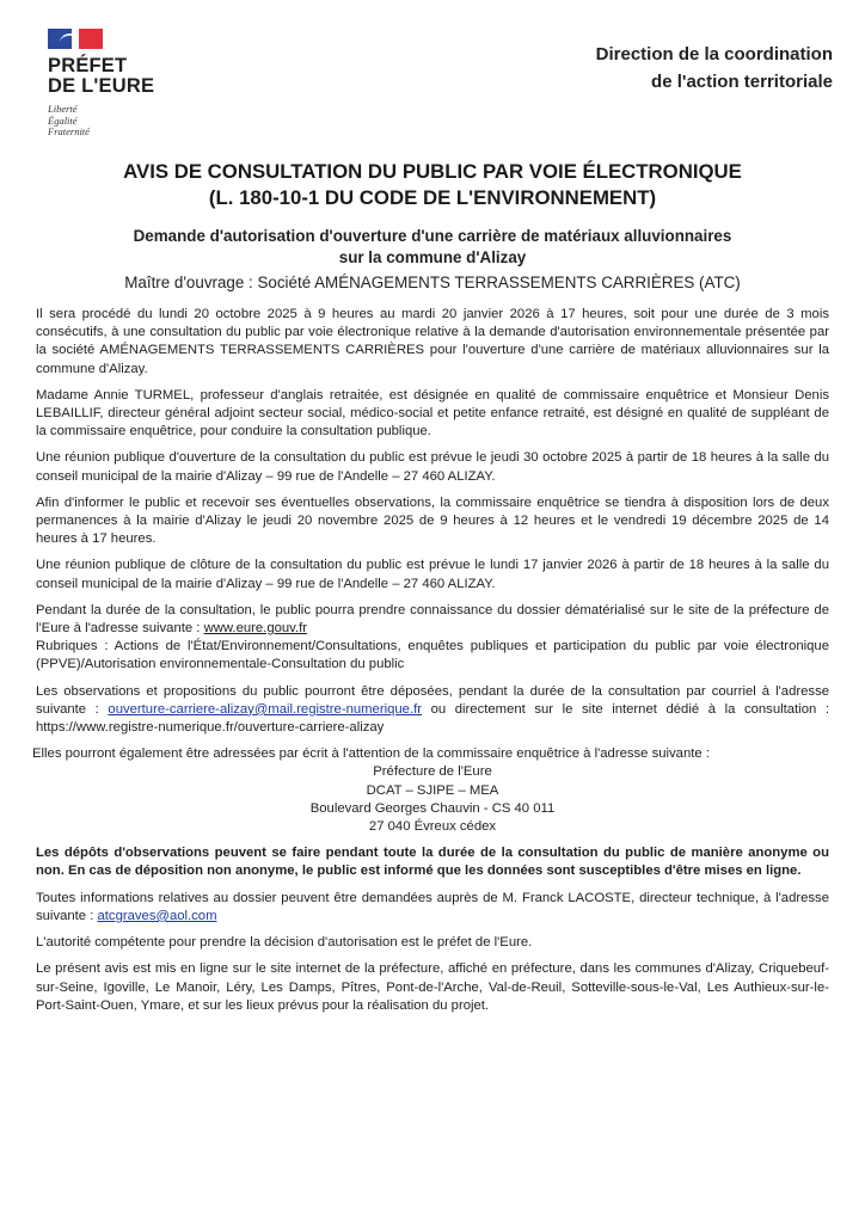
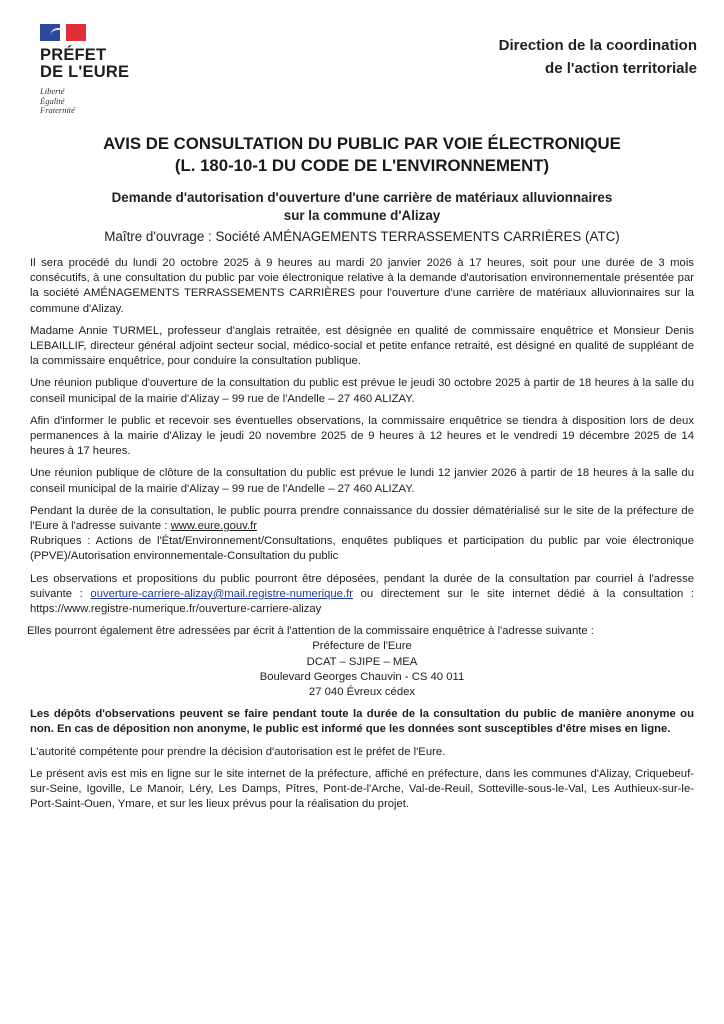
  PRÉFET
  DE L'EURE
  Liberté
  Égalité
  Fraternité
  Direction de la coordination
  de l'action territoriale
  AVIS DE CONSULTATION DU PUBLIC PAR VOIE ÉLECTRONIQUE
  (L. 180-10-1 DU CODE DE L'ENVIRONNEMENT)
  Demande d'autorisation d'ouverture d'une carrière de matériaux alluvionnaires
  sur la commune d'Alizay
  Maître d'ouvrage : Société AMÉNAGEMENTS TERRASSEMENTS CARRIÈRES (ATC)
  Il sera procédé du lundi 20 octobre 2025 à 9 heures au mardi 20 janvier 2026 à 17 heures, soit pour une durée de 3 mois consécutifs, à une consultation du public par voie électronique relative à la demande d'autorisation environnementale présentée par la société AMÉNAGEMENTS TERRASSEMENTS CARRIÈRES pour l'ouverture d'une carrière de matériaux alluvionnaires sur la commune d'Alizay.
  Madame Annie TURMEL, professeur d'anglais retraitée, est désignée en qualité de commissaire enquêtrice et Monsieur Denis LEBAILLIF, directeur général adjoint secteur social, médico-social et petite enfance retraité, est désigné en qualité de suppléant de la commissaire enquêtrice, pour conduire la consultation publique.
  Une réunion publique d'ouverture de la consultation du public est prévue le jeudi 30 octobre 2025 à partir de 18 heures à la salle du conseil municipal de la mairie d'Alizay – 99 rue de l'Andelle – 27 460 ALIZAY.
  Afin d'informer le public et recevoir ses éventuelles observations, la commissaire enquêtrice se tiendra à disposition lors de deux permanences à la mairie d'Alizay le jeudi 20 novembre 2025 de 9 heures à 12 heures et le vendredi 19 décembre 2025 de 14 heures à 17 heures.
- Une réunion publique de clôture de la consultation du public est prévue le lundi 17 janvier 2026 à partir de 18 heures à la salle du conseil municipal de la mairie d'Alizay – 99 rue de l'Andelle – 27 460 ALIZAY.
+ Une réunion publique de clôture de la consultation du public est prévue le lundi 12 janvier 2026 à partir de 18 heures à la salle du conseil municipal de la mairie d'Alizay – 99 rue de l'Andelle – 27 460 ALIZAY.
  Pendant la durée de la consultation, le public pourra prendre connaissance du dossier dématérialisé sur le site de la préfecture de l'Eure à l'adresse suivante : www.eure.gouv.fr
  Rubriques : Actions de l'État/Environnement/Consultations, enquêtes publiques et participation du public par voie électronique (PPVE)/Autorisation environnementale-Consultation du public
  Les observations et propositions du public pourront être déposées, pendant la durée de la consultation par courriel à l'adresse suivante : ouverture-carriere-alizay@mail.registre-numerique.fr ou directement sur le site internet dédié à la consultation : https://www.registre-numerique.fr/ouverture-carriere-alizay
  Elles pourront également être adressées par écrit à l'attention de la commissaire enquêtrice à l'adresse suivante :
  Préfecture de l'Eure
  DCAT – SJIPE – MEA
  Boulevard Georges Chauvin - CS 40 011
  27 040 Évreux cédex
  Les dépôts d'observations peuvent se faire pendant toute la durée de la consultation du public de manière anonyme ou non. En cas de déposition non anonyme, le public est informé que les données sont susceptibles d'être mises en ligne.
- Toutes informations relatives au dossier peuvent être demandées auprès de M. Franck LACOSTE, directeur technique, à l'adresse suivante : atcgraves@aol.com
  L'autorité compétente pour prendre la décision d'autorisation est le préfet de l'Eure.
  Le présent avis est mis en ligne sur le site internet de la préfecture, affiché en préfecture, dans les communes d'Alizay, Criquebeuf-sur-Seine, Igoville, Le Manoir, Léry, Les Damps, Pîtres, Pont-de-l'Arche, Val-de-Reuil, Sotteville-sous-le-Val, Les Authieux-sur-le-Port-Saint-Ouen, Ymare, et sur les lieux prévus pour la réalisation du projet.
